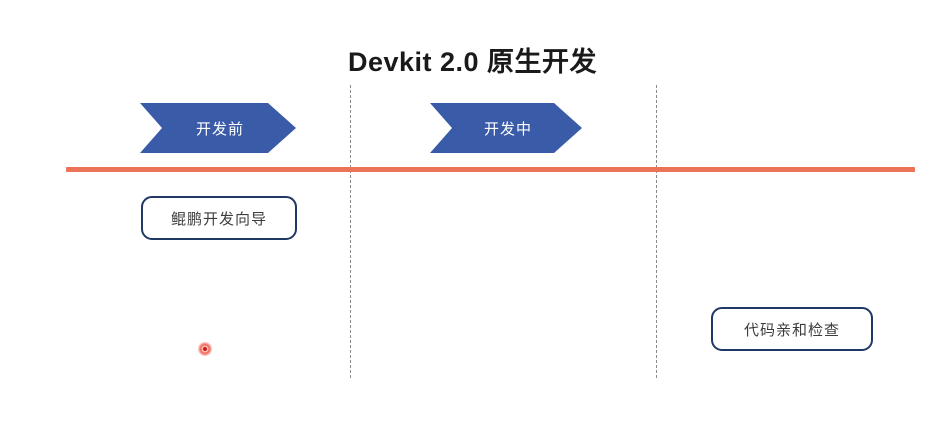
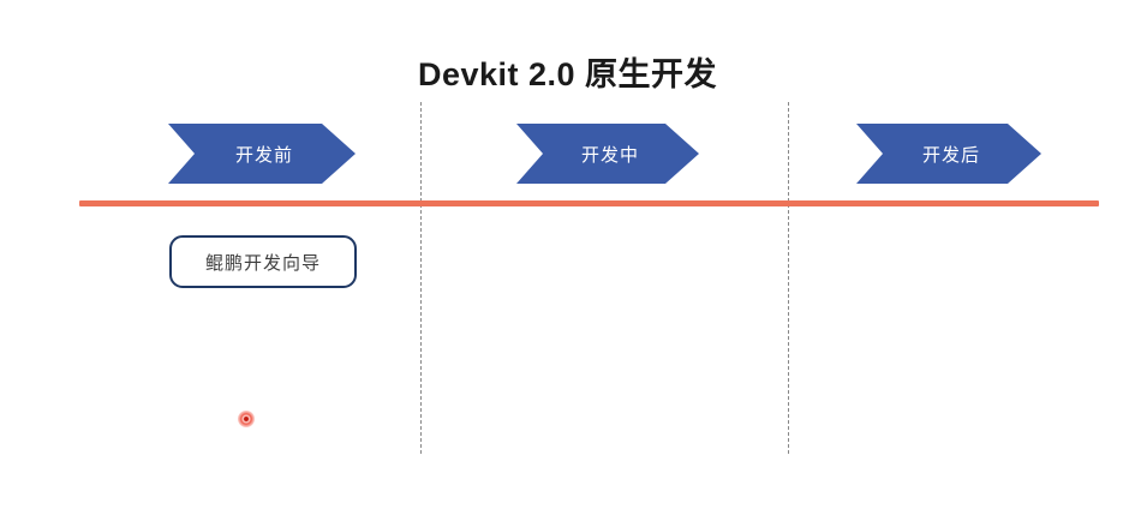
  Devkit 2.0 原生开发
  开发前
  开发中
+ 开发后
  鲲鹏开发向导
- 代码亲和检查
